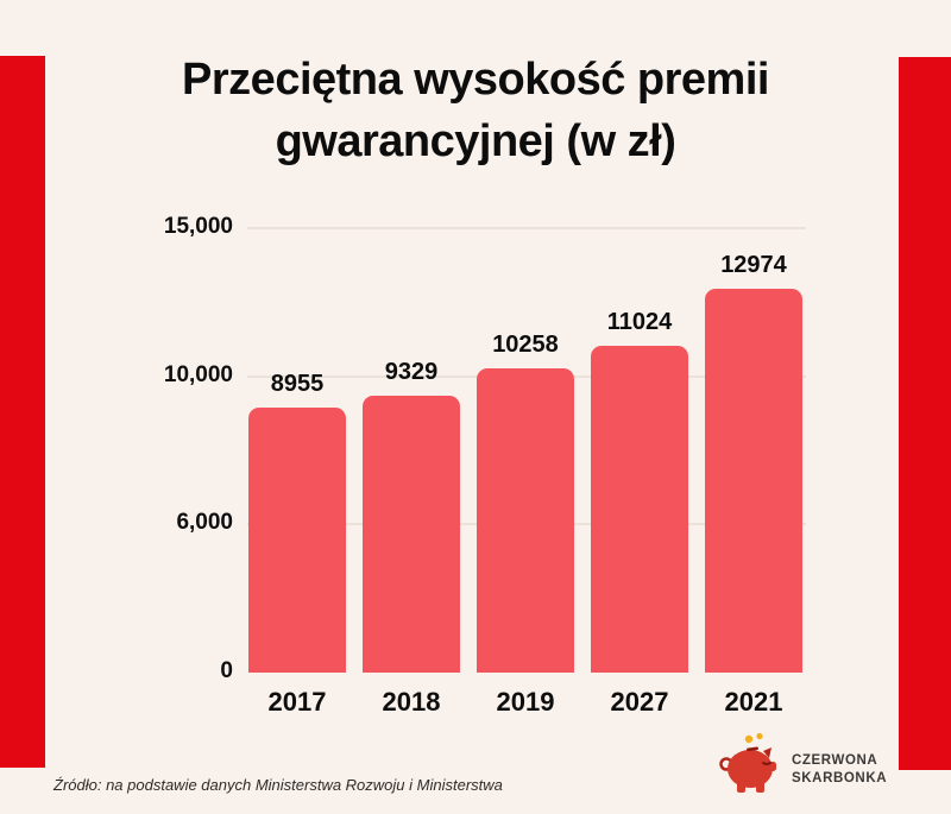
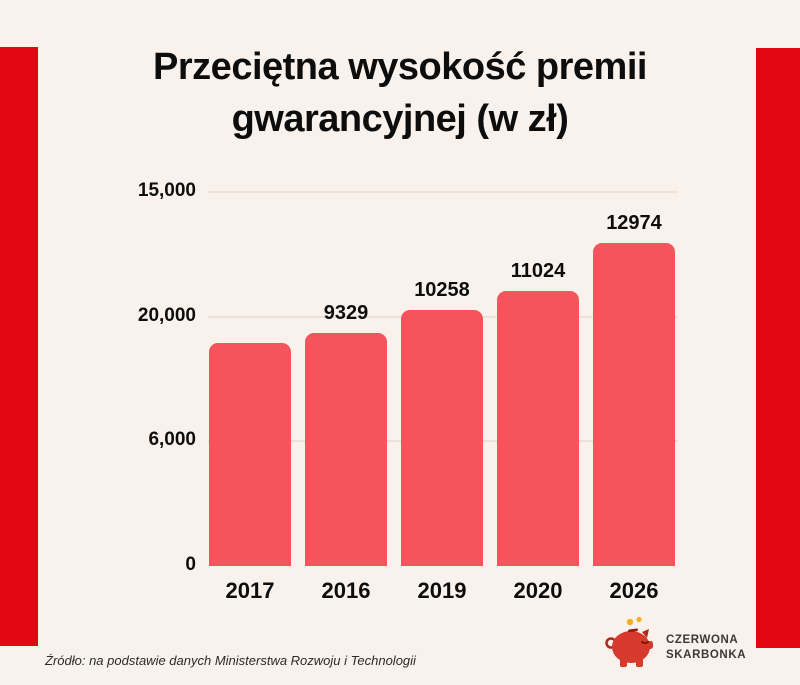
  Przeciętna wysokość premii
  gwarancyjnej (w zł)
  0
  6,000
- 10,000
+ 20,000
  15,000
- 8955
  2017
  9329
- 2018
+ 2016
  10258
  2019
  11024
- 2027
+ 2020
  12974
- 2021
+ 2026
- Źródło: na podstawie danych Ministerstwa Rozwoju i Ministerstwa
+ Źródło: na podstawie danych Ministerstwa Rozwoju i Technologii
  CZERWONA
  SKARBONKA
